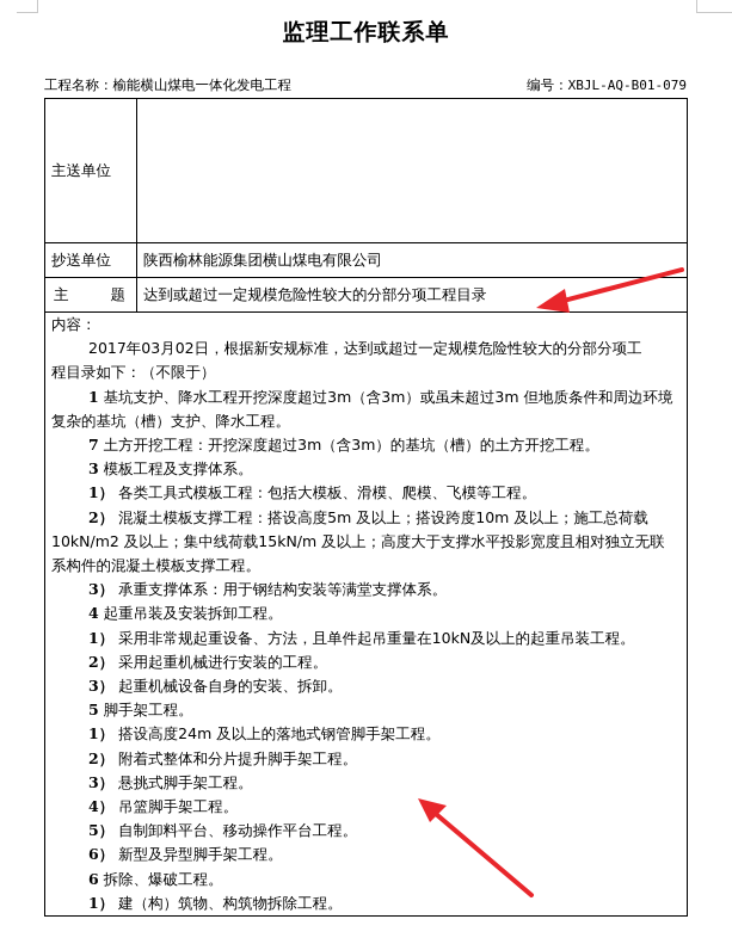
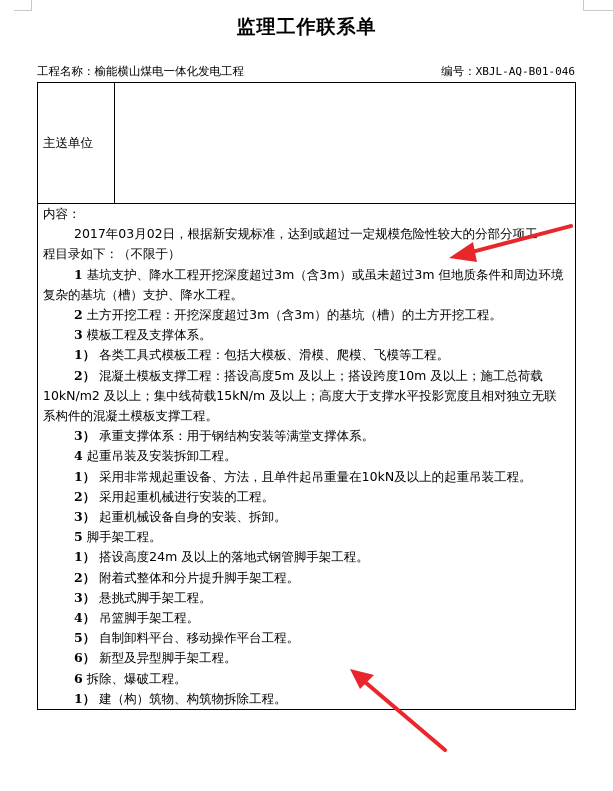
  监理工作联系单
  工程名称：榆能横山煤电一体化发电工程
- 编号：XBJL-AQ-B01-079
+ 编号：XBJL-AQ-B01-046
  主送单位
- 抄送单位	陕西榆林能源集团横山煤电有限公司
- 主 题	达到或超过一定规模危险性较大的分部分项工程目录
- 内容： 2017年03月02日，根据新安规标准，达到或超过一定规模危险性较大的分部分项工 程目录如下：（不限于） 1 基坑支护、降水工程开挖深度超过3m（含3m）或虽未超过3m 但地质条件和周边环境 复杂的基坑（槽）支护、降水工程。 7 土方开挖工程：开挖深度超过3m（含3m）的基坑（槽）的土方开挖工程。 3 模板工程及支撑体系。 1） 各类工具式模板工程：包括大模板、滑模、爬模、飞模等工程。 2） 混凝土模板支撑工程：搭设高度5m 及以上；搭设跨度10m 及以上；施工总荷载 10kN/m2 及以上；集中线荷载15kN/m 及以上；高度大于支撑水平投影宽度且相对独立无联 系构件的混凝土模板支撑工程。 3） 承重支撑体系：用于钢结构安装等满堂支撑体系。 4 起重吊装及安装拆卸工程。 1） 采用非常规起重设备、方法，且单件起吊重量在10kN及以上的起重吊装工程。 2） 采用起重机械进行安装的工程。 3） 起重机械设备自身的安装、拆卸。 5 脚手架工程。 1） 搭设高度24m 及以上的落地式钢管脚手架工程。 2） 附着式整体和分片提升脚手架工程。 3） 悬挑式脚手架工程。 4） 吊篮脚手架工程。 5） 自制卸料平台、移动操作平台工程。 6） 新型及异型脚手架工程。 6 拆除、爆破工程。 1） 建（构）筑物、构筑物拆除工程。
+ 内容： 2017年03月02日，根据新安规标准，达到或超过一定规模危险性较大的分部分项工 程目录如下：（不限于） 1 基坑支护、降水工程开挖深度超过3m（含3m）或虽未超过3m 但地质条件和周边环境 复杂的基坑（槽）支护、降水工程。 2 土方开挖工程：开挖深度超过3m（含3m）的基坑（槽）的土方开挖工程。 3 模板工程及支撑体系。 1） 各类工具式模板工程：包括大模板、滑模、爬模、飞模等工程。 2） 混凝土模板支撑工程：搭设高度5m 及以上；搭设跨度10m 及以上；施工总荷载 10kN/m2 及以上；集中线荷载15kN/m 及以上；高度大于支撑水平投影宽度且相对独立无联 系构件的混凝土模板支撑工程。 3） 承重支撑体系：用于钢结构安装等满堂支撑体系。 4 起重吊装及安装拆卸工程。 1） 采用非常规起重设备、方法，且单件起吊重量在10kN及以上的起重吊装工程。 2） 采用起重机械进行安装的工程。 3） 起重机械设备自身的安装、拆卸。 5 脚手架工程。 1） 搭设高度24m 及以上的落地式钢管脚手架工程。 2） 附着式整体和分片提升脚手架工程。 3） 悬挑式脚手架工程。 4） 吊篮脚手架工程。 5） 自制卸料平台、移动操作平台工程。 6） 新型及异型脚手架工程。 6 拆除、爆破工程。 1） 建（构）筑物、构筑物拆除工程。
